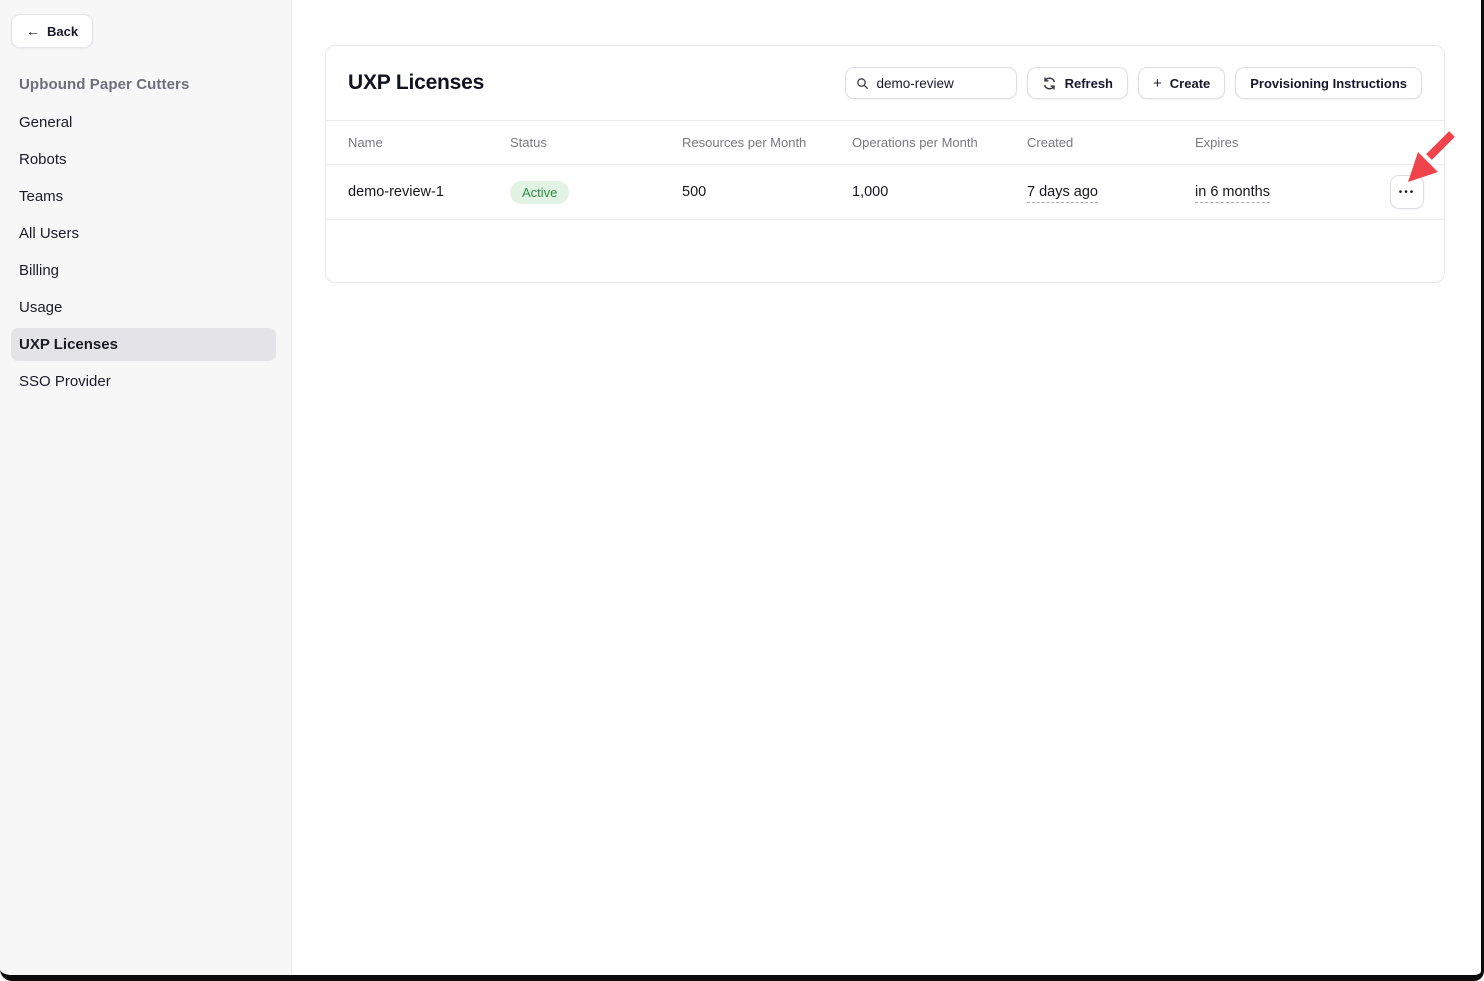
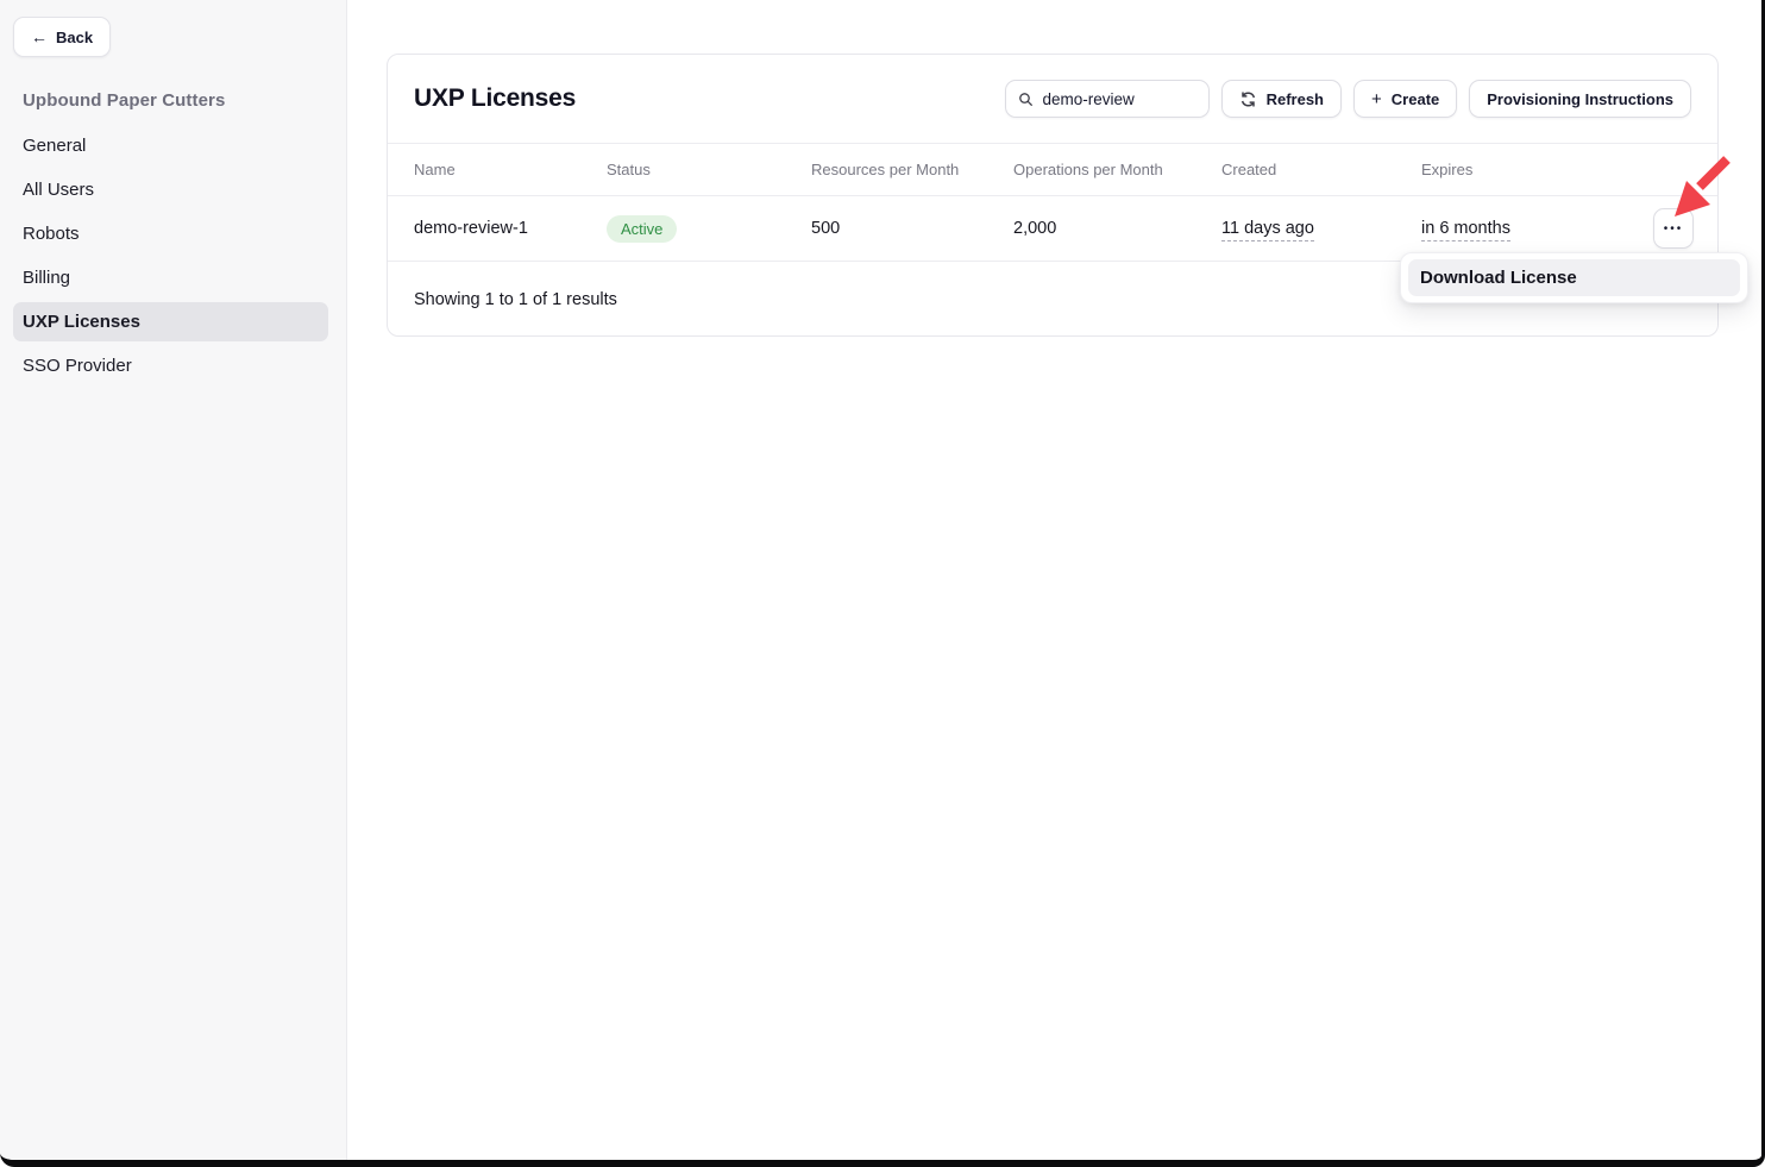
  ←
  Back
  Upbound Paper Cutters
  General
- Robots
+ All Users
- Teams
- All Users
+ Robots
  Billing
- Usage
  UXP Licenses
  SSO Provider
  UXP Licenses
  demo-review
  Refresh
  +
  Create
  Provisioning Instructions
  Name
  Status
  Resources per Month
  Operations per Month
  Created
  Expires
  demo-review-1
  Active
  500
- 1,000
+ 2,000
- 7 days ago
+ 11 days ago
  in 6 months
  •••
+ Showing 1 to 1 of 1 results
+ Download License
